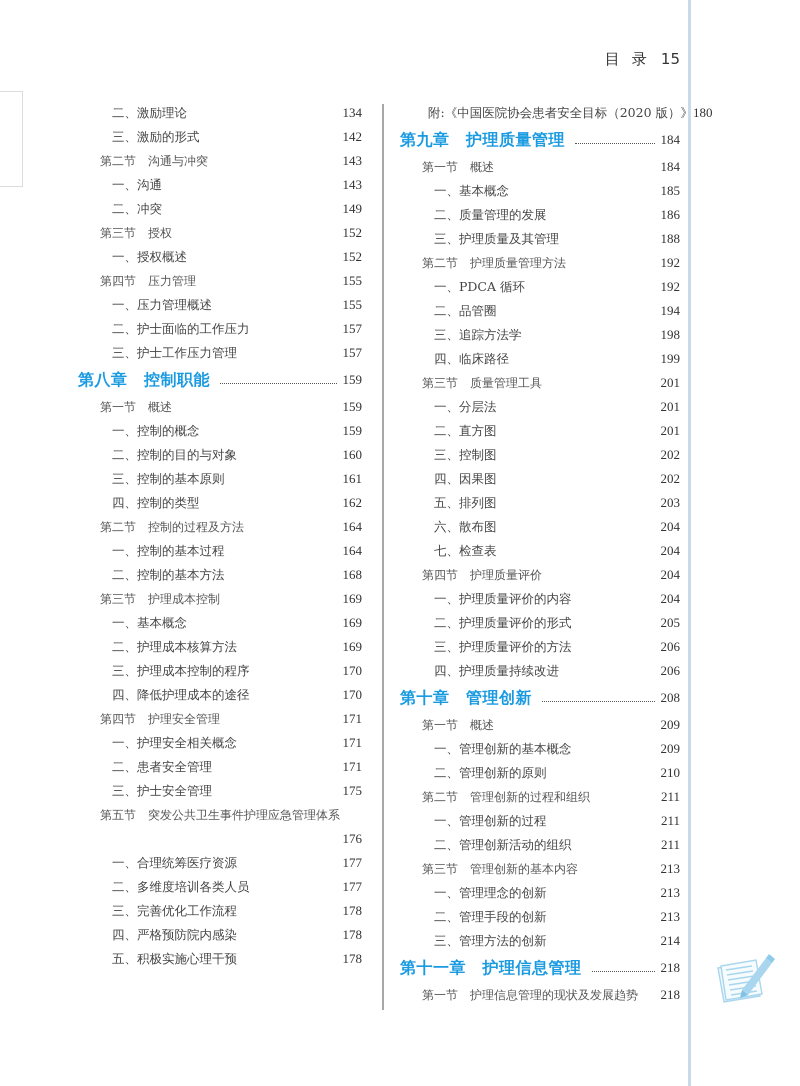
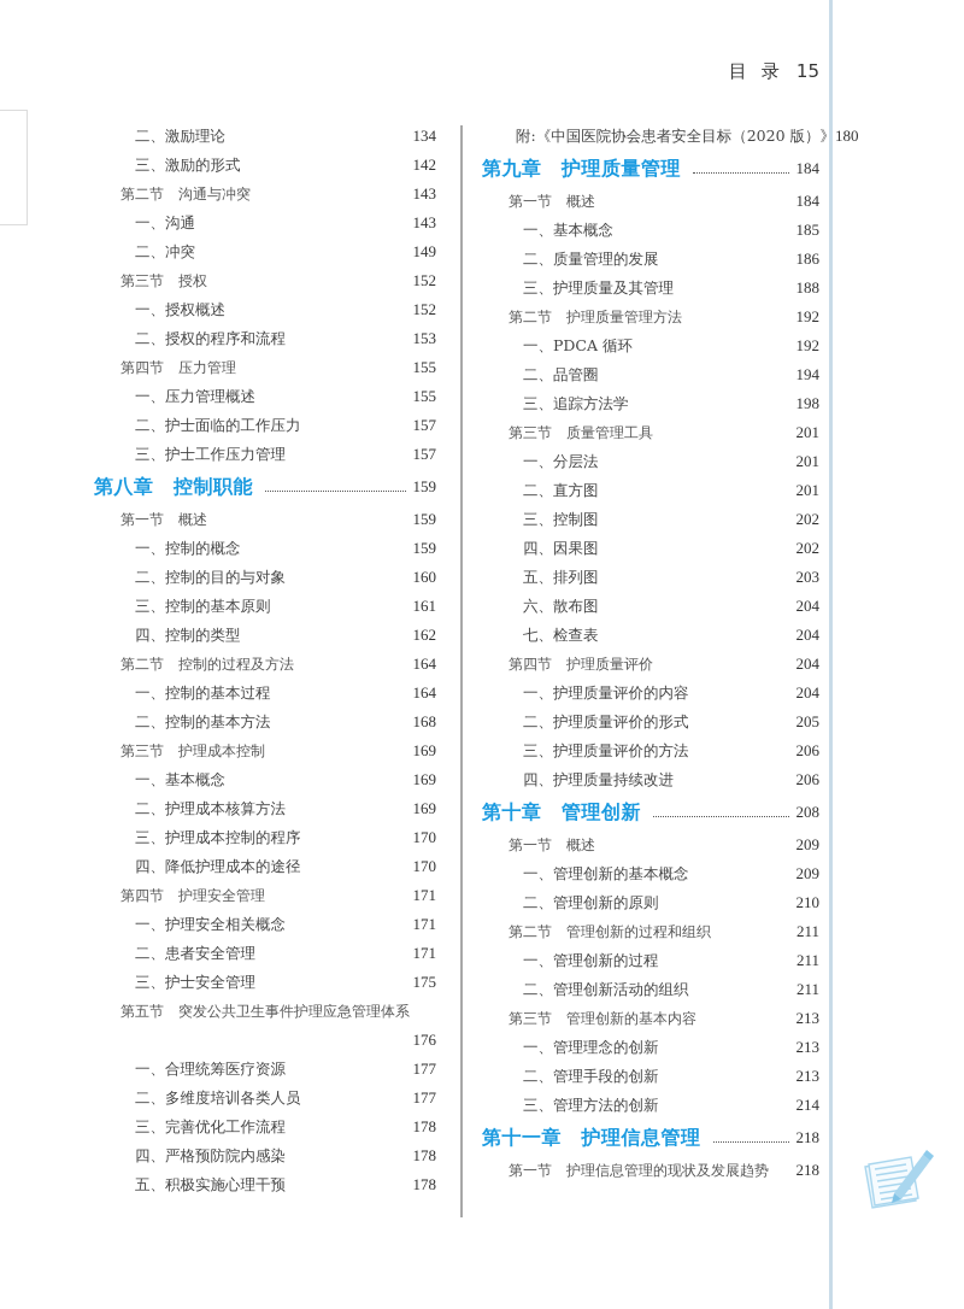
  目 录 15
  二、激励理论
  134
  三、激励的形式
  142
  第二节 沟通与冲突
  143
  一、沟通
  143
  二、冲突
  149
  第三节 授权
  152
  一、授权概述
  152
+ 二、授权的程序和流程
+ 153
  第四节 压力管理
  155
  一、压力管理概述
  155
  二、护士面临的工作压力
  157
  三、护士工作压力管理
  157
  第八章 控制职能
  159
  第一节 概述
  159
  一、控制的概念
  159
  二、控制的目的与对象
  160
  三、控制的基本原则
  161
  四、控制的类型
  162
  第二节 控制的过程及方法
  164
  一、控制的基本过程
  164
  二、控制的基本方法
  168
  第三节 护理成本控制
  169
  一、基本概念
  169
  二、护理成本核算方法
  169
  三、护理成本控制的程序
  170
  四、降低护理成本的途径
  170
  第四节 护理安全管理
  171
  一、护理安全相关概念
  171
  二、患者安全管理
  171
  三、护士安全管理
  175
  第五节 突发公共卫生事件护理应急管理体系
  176
  一、合理统筹医疗资源
  177
  二、多维度培训各类人员
  177
  三、完善优化工作流程
  178
  四、严格预防院内感染
  178
  五、积极实施心理干预
  178
  附:《中国医院协会患者安全目标（2020 版）》
  180
  第九章 护理质量管理
  184
  第一节 概述
  184
  一、基本概念
  185
  二、质量管理的发展
  186
  三、护理质量及其管理
  188
  第二节 护理质量管理方法
  192
  一、PDCA 循环
  192
  二、品管圈
  194
  三、追踪方法学
  198
- 四、临床路径
- 199
  第三节 质量管理工具
  201
  一、分层法
  201
  二、直方图
  201
  三、控制图
  202
  四、因果图
  202
  五、排列图
  203
  六、散布图
  204
  七、检查表
  204
  第四节 护理质量评价
  204
  一、护理质量评价的内容
  204
  二、护理质量评价的形式
  205
  三、护理质量评价的方法
  206
  四、护理质量持续改进
  206
  第十章 管理创新
  208
  第一节 概述
  209
  一、管理创新的基本概念
  209
  二、管理创新的原则
  210
  第二节 管理创新的过程和组织
  211
  一、管理创新的过程
  211
  二、管理创新活动的组织
  211
  第三节 管理创新的基本内容
  213
  一、管理理念的创新
  213
  二、管理手段的创新
  213
  三、管理方法的创新
  214
  第十一章 护理信息管理
  218
  第一节 护理信息管理的现状及发展趋势
  218
